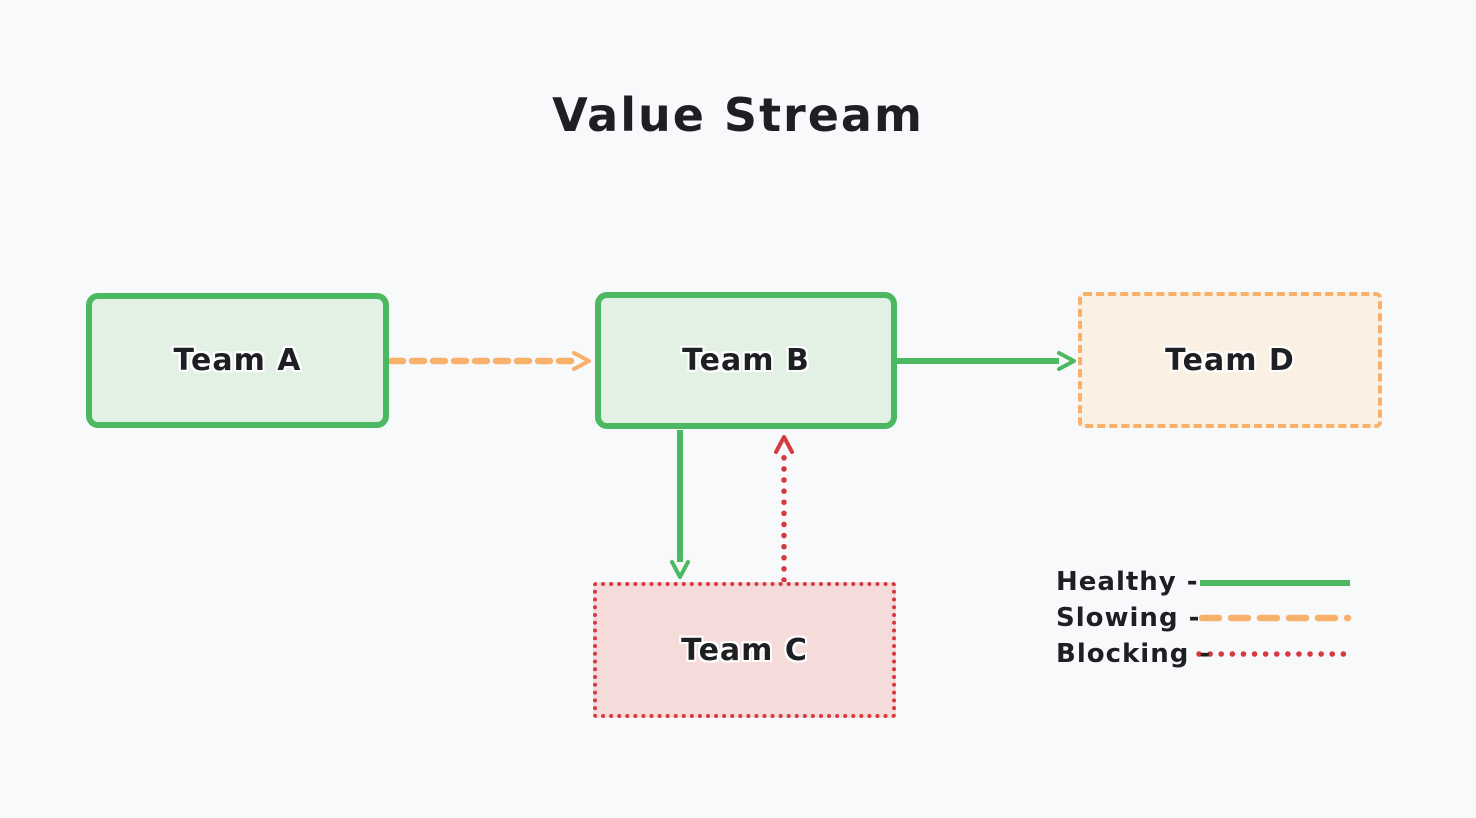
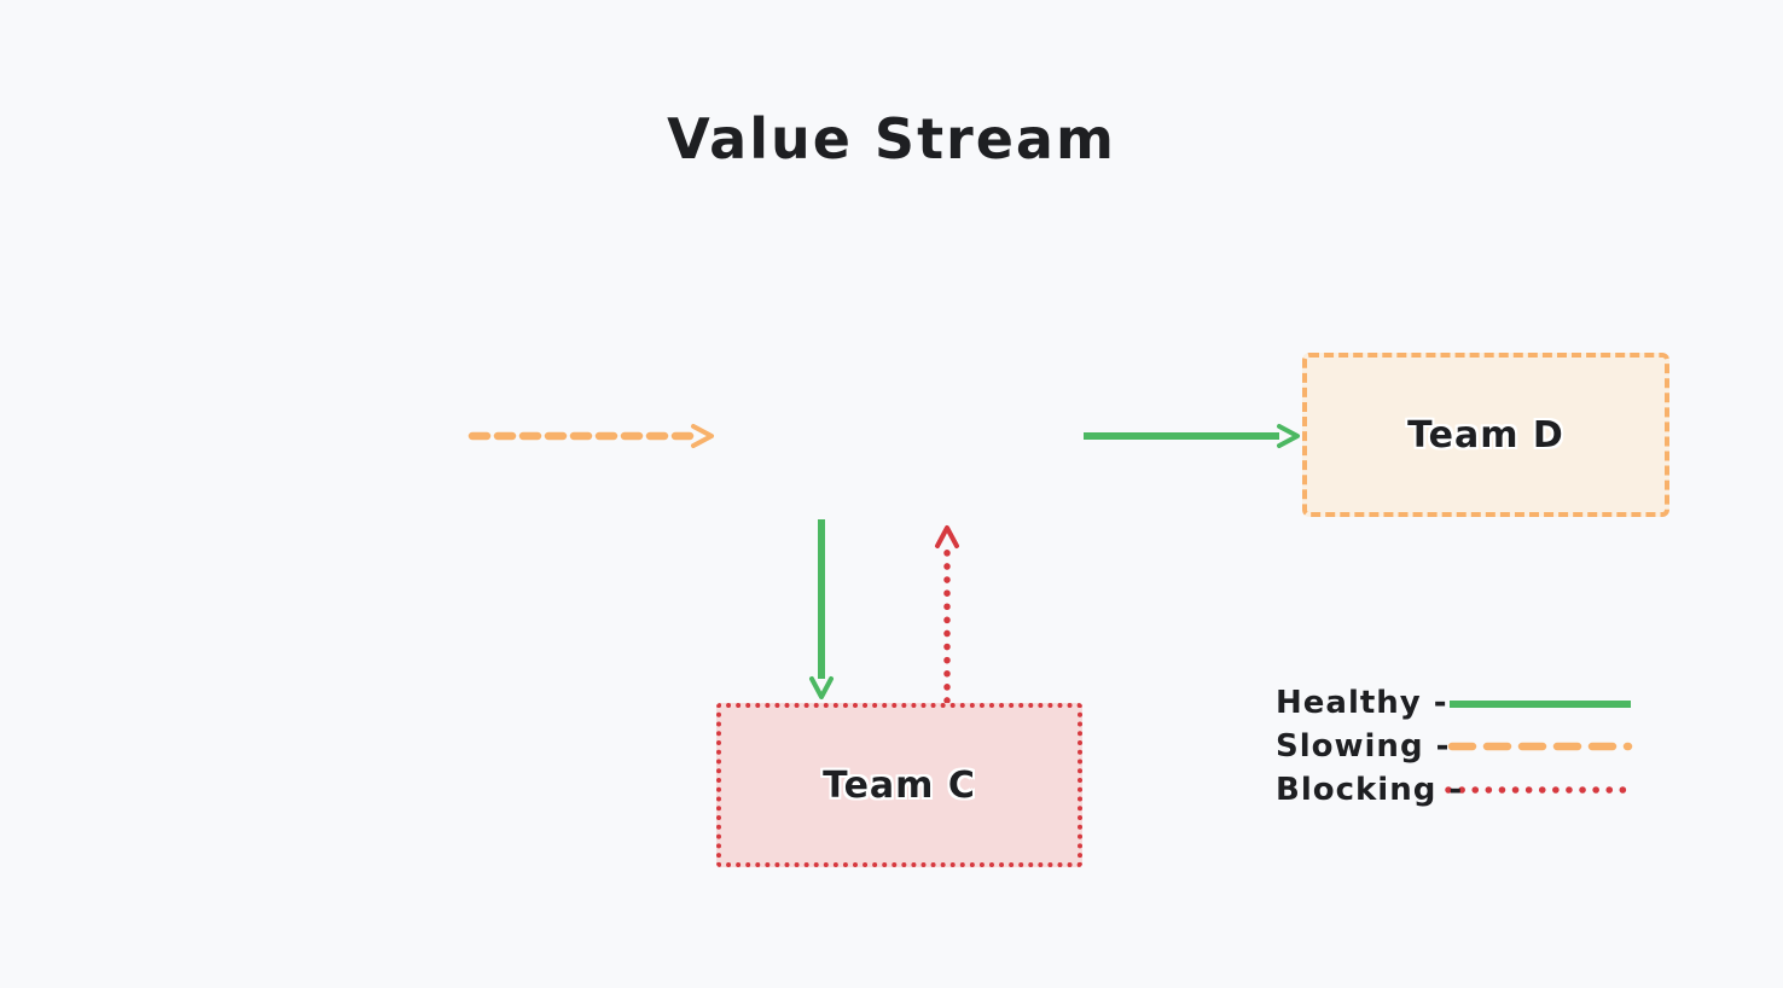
  Value Stream
- Team A
- Team B
  Team C
  Team D
  Healthy -
  Slowing -
  Blocking -
